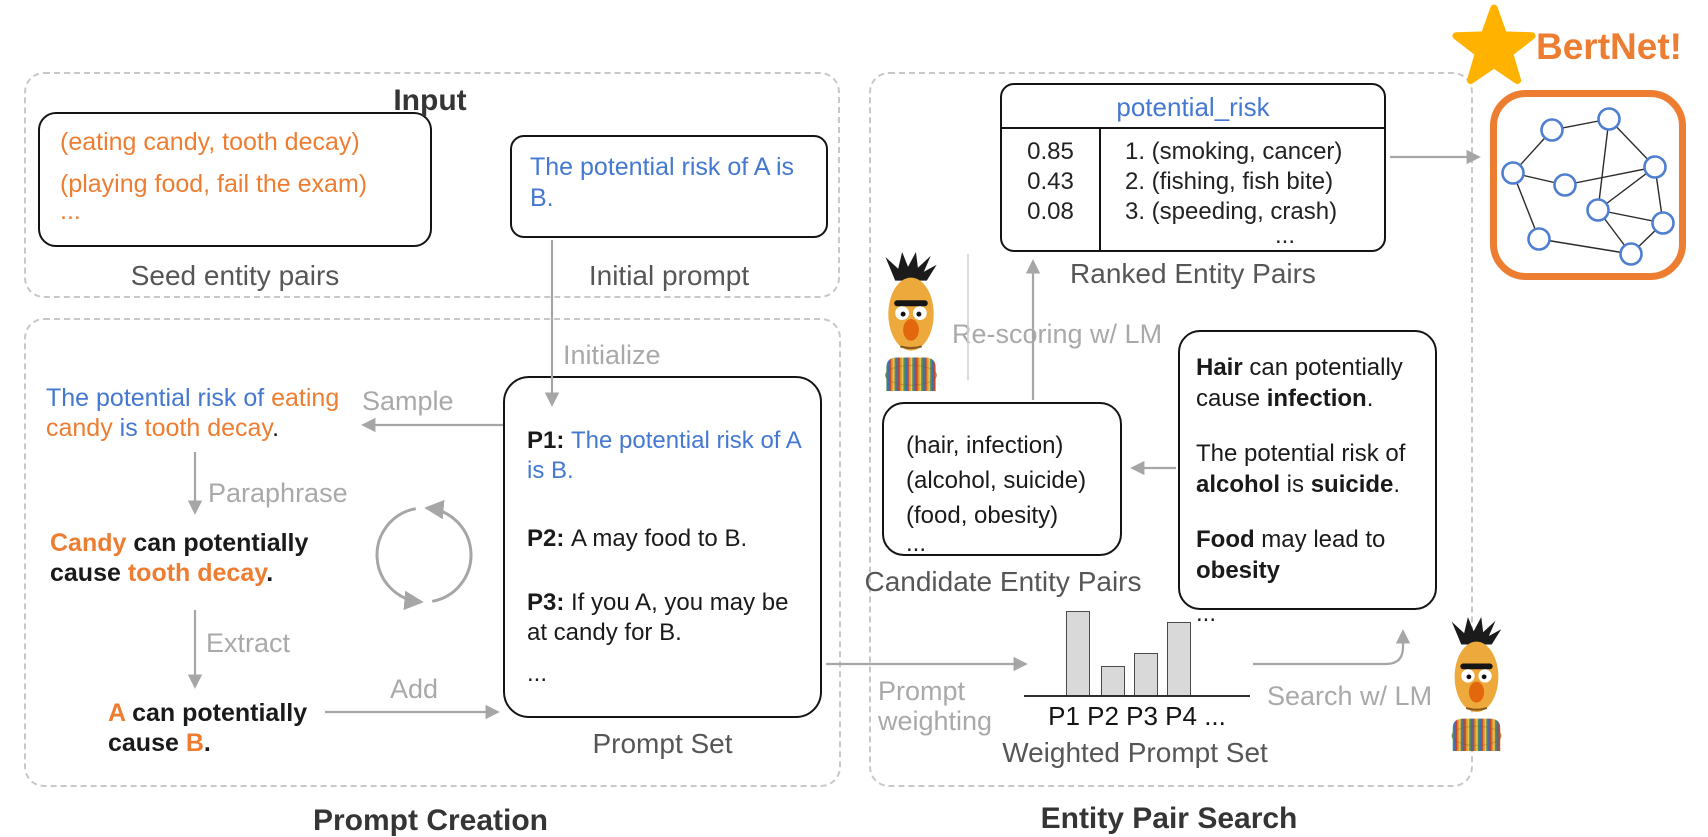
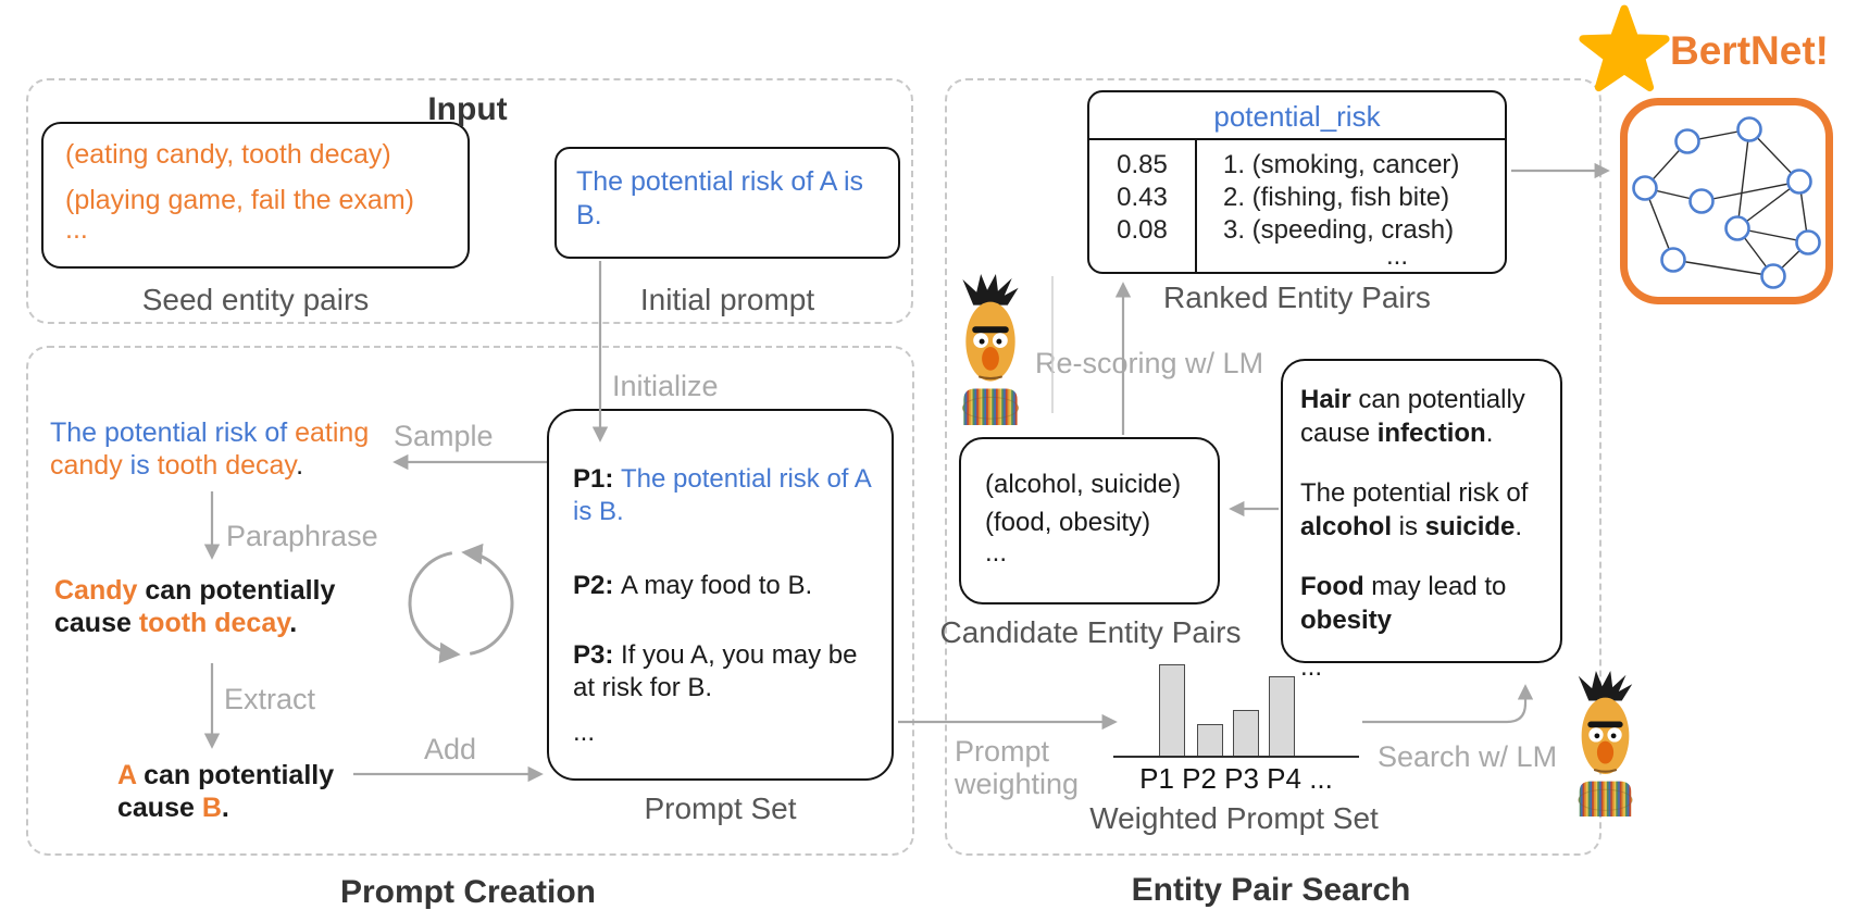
  Input
  (eating candy, tooth decay)
- (playing food, fail the exam)
+ (playing game, fail the exam)
  ...
  Seed entity pairs
  The potential risk of A is B.
  Initial prompt
  Prompt Creation
  The potential risk of eating candy is tooth decay.
  Candy can potentially cause tooth decay.
  A can potentially cause B.
  Sample
  Paraphrase
  Extract
  Add
  Initialize
  P1: The potential risk of A is B.
  P2: A may food to B.
- P3: If you A, you may be at candy for B.
+ P3: If you A, you may be at risk for B.
  ...
  Prompt Set
  Entity Pair Search
  potential_risk
  0.85
  0.43
  0.08
  1. (smoking, cancer)
  2. (fishing, fish bite)
  3. (speeding, crash)
  ...
  Ranked Entity Pairs
  Re-scoring w/ LM
- (hair, infection)
  (alcohol, suicide)
  (food, obesity)
  ...
  Candidate Entity Pairs
  Hair can potentially cause infection.
  The potential risk of alcohol is suicide.
  Food may lead to obesity
  ...
  Prompt weighting
  Search w/ LM
  P1 P2 P3 P4 ...
  Weighted Prompt Set
  BertNet!
